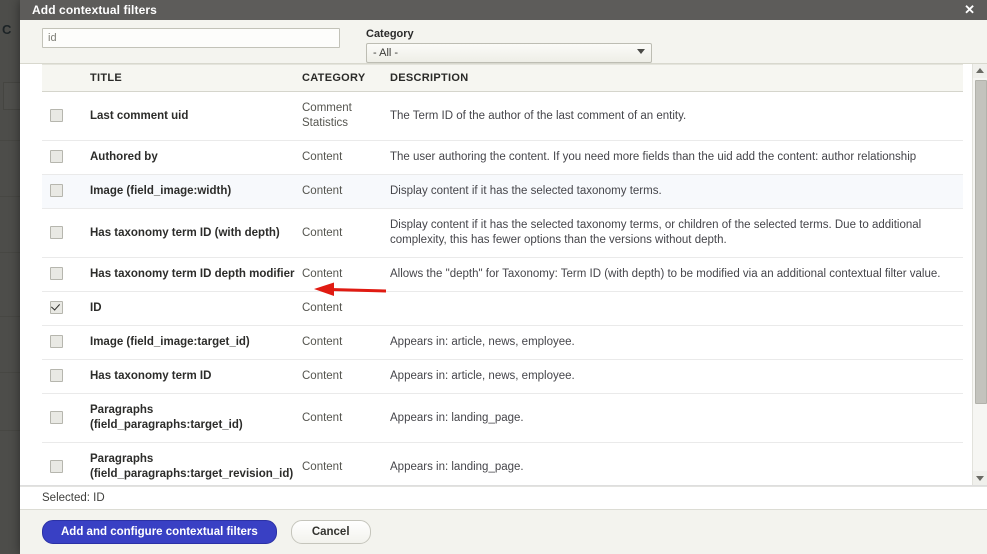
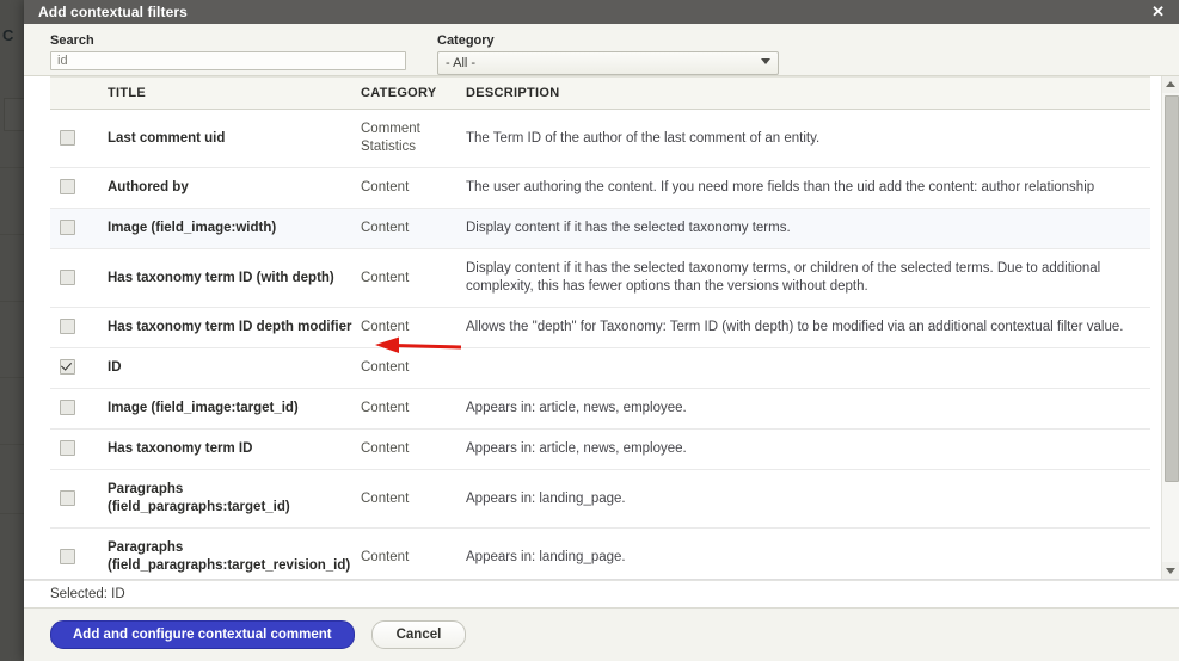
  C
  Add contextual filters
  ✕
+ Search
  id
  Category
  - All -
  	TITLE	CATEGORY	DESCRIPTION
  	Last comment uid	Comment Statistics	The Term ID of the author of the last comment of an entity.
  	Authored by	Content	The user authoring the content. If you need more fields than the uid add the content: author relationship
  	Image (field_image:width)	Content	Display content if it has the selected taxonomy terms.
  	Has taxonomy term ID (with depth)	Content	Display content if it has the selected taxonomy terms, or children of the selected terms. Due to additional complexity, this has fewer options than the versions without depth.
  	Has taxonomy term ID depth modifier	Content	Allows the "depth" for Taxonomy: Term ID (with depth) to be modified via an additional contextual filter value.
  	ID	Content
  	Image (field_image:target_id)	Content	Appears in: article, news, employee.
  	Has taxonomy term ID	Content	Appears in: article, news, employee.
  	Paragraphs (field_paragraphs:target_id)	Content	Appears in: landing_page.
  	Paragraphs (field_paragraphs:target_revision_id)	Content	Appears in: landing_page.
  Selected: ID
- Add and configure contextual filters
+ Add and configure contextual comment
  Cancel
